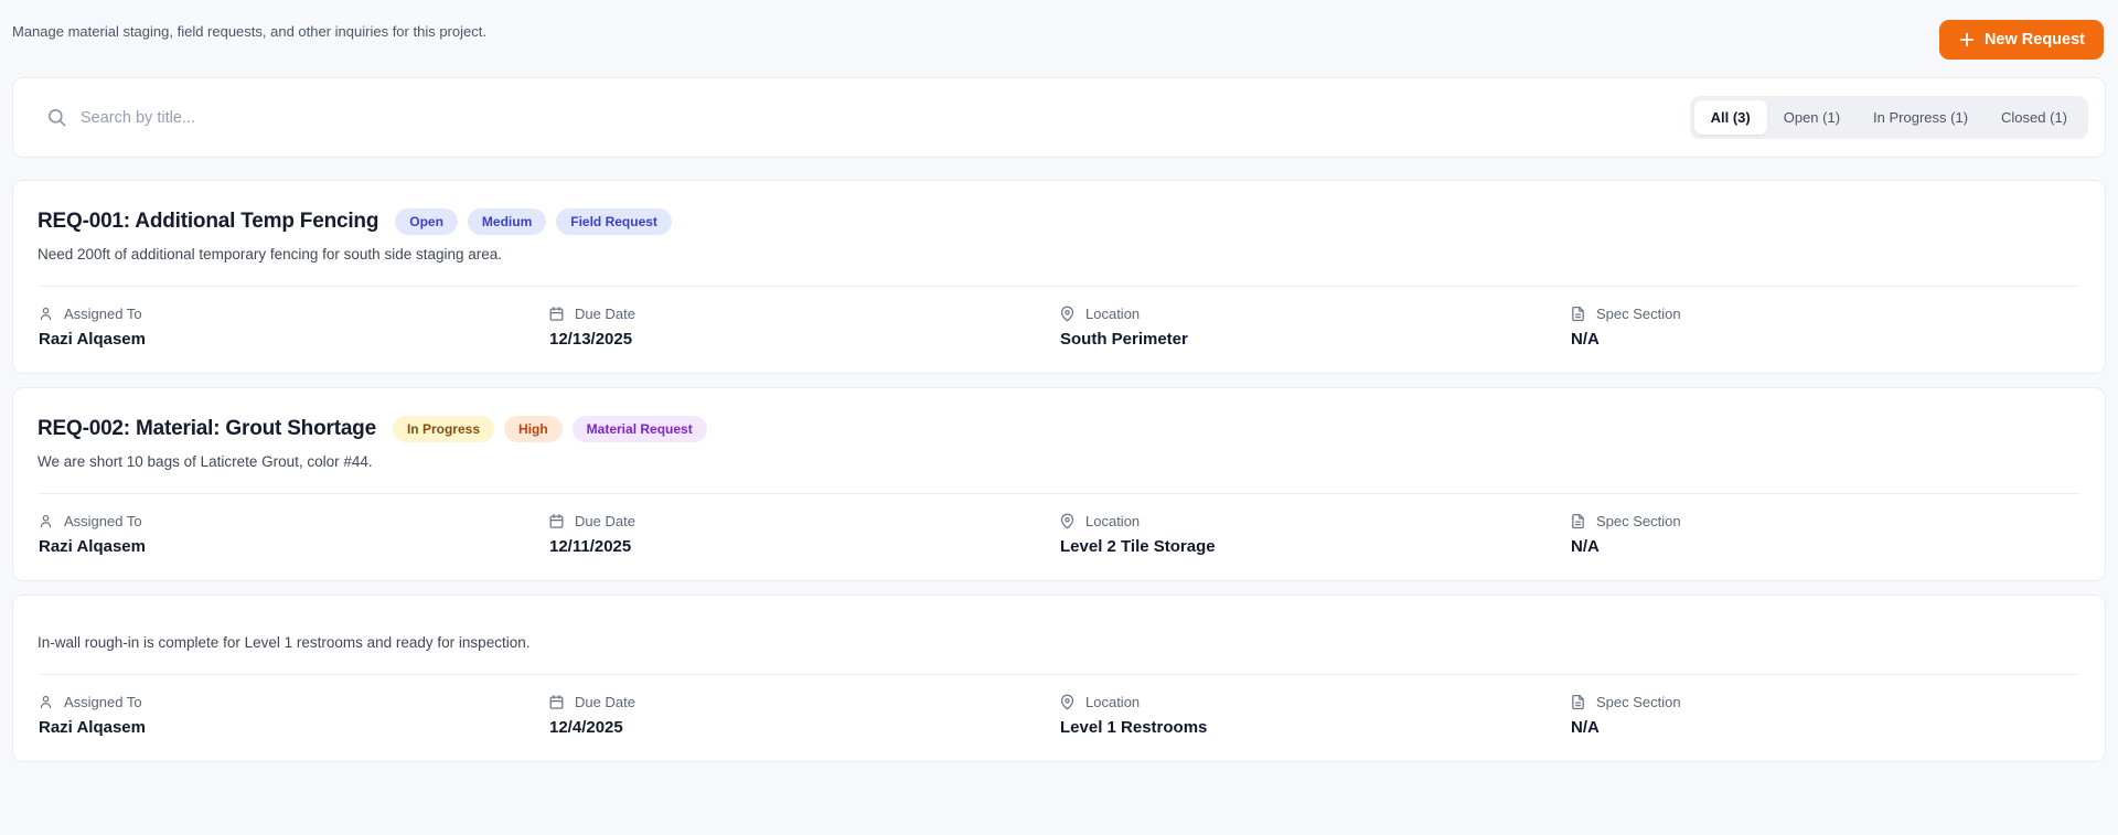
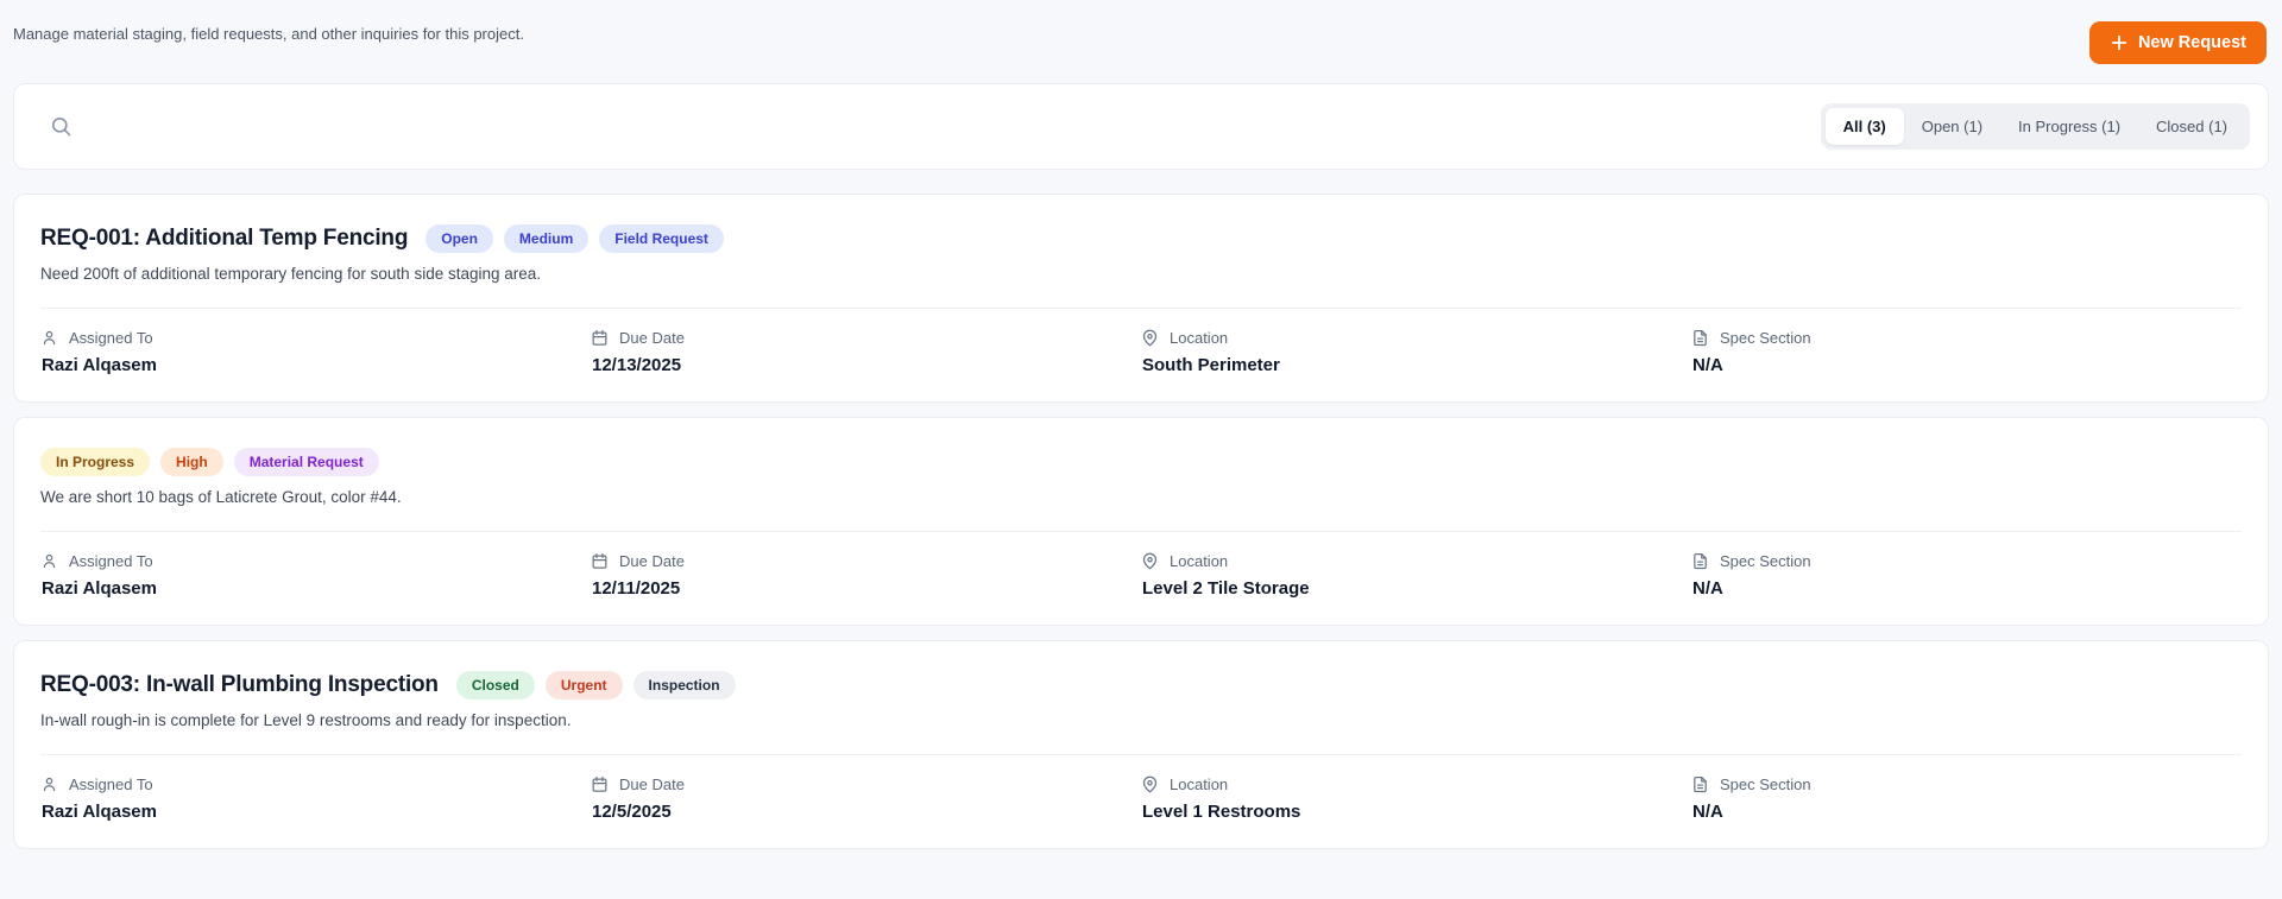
  Manage material staging, field requests, and other inquiries for this project.
  New Request
- Search by title...
  All (3)
  Open (1)
  In Progress (1)
  Closed (1)
  REQ-001: Additional Temp Fencing
  Open
  Medium
  Field Request
  Need 200ft of additional temporary fencing for south side staging area.
  Assigned To
  Razi Alqasem
  Due Date
  12/13/2025
  Location
  South Perimeter
  Spec Section
  N/A
- REQ-002: Material: Grout Shortage
  In Progress
  High
  Material Request
  We are short 10 bags of Laticrete Grout, color #44.
  Assigned To
  Razi Alqasem
  Due Date
  12/11/2025
  Location
  Level 2 Tile Storage
  Spec Section
  N/A
+ REQ-003: In-wall Plumbing Inspection
+ Closed
+ Urgent
+ Inspection
- In-wall rough-in is complete for Level 1 restrooms and ready for inspection.
+ In-wall rough-in is complete for Level 9 restrooms and ready for inspection.
  Assigned To
  Razi Alqasem
  Due Date
- 12/4/2025
+ 12/5/2025
  Location
  Level 1 Restrooms
  Spec Section
  N/A
